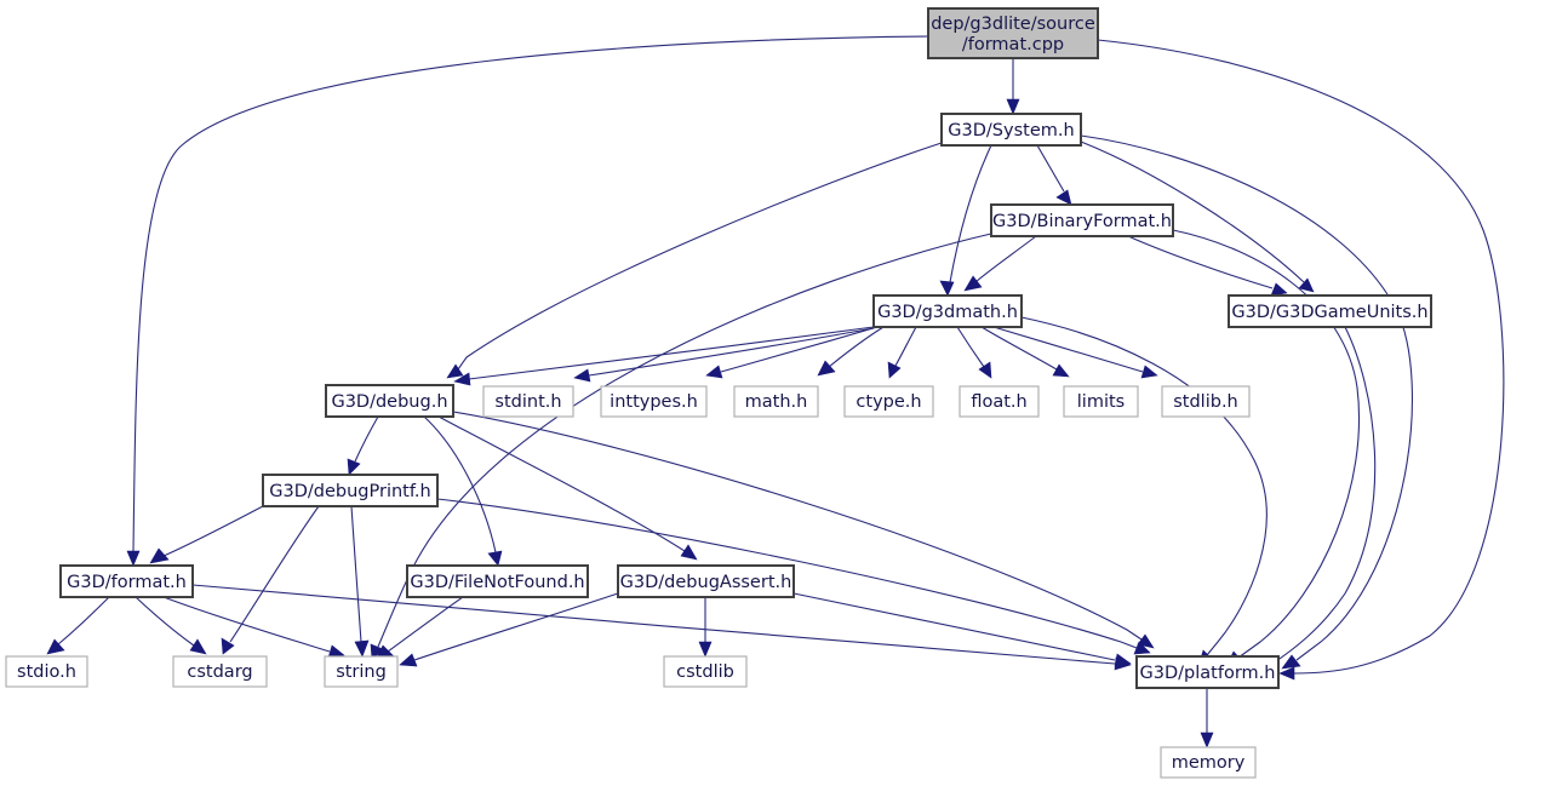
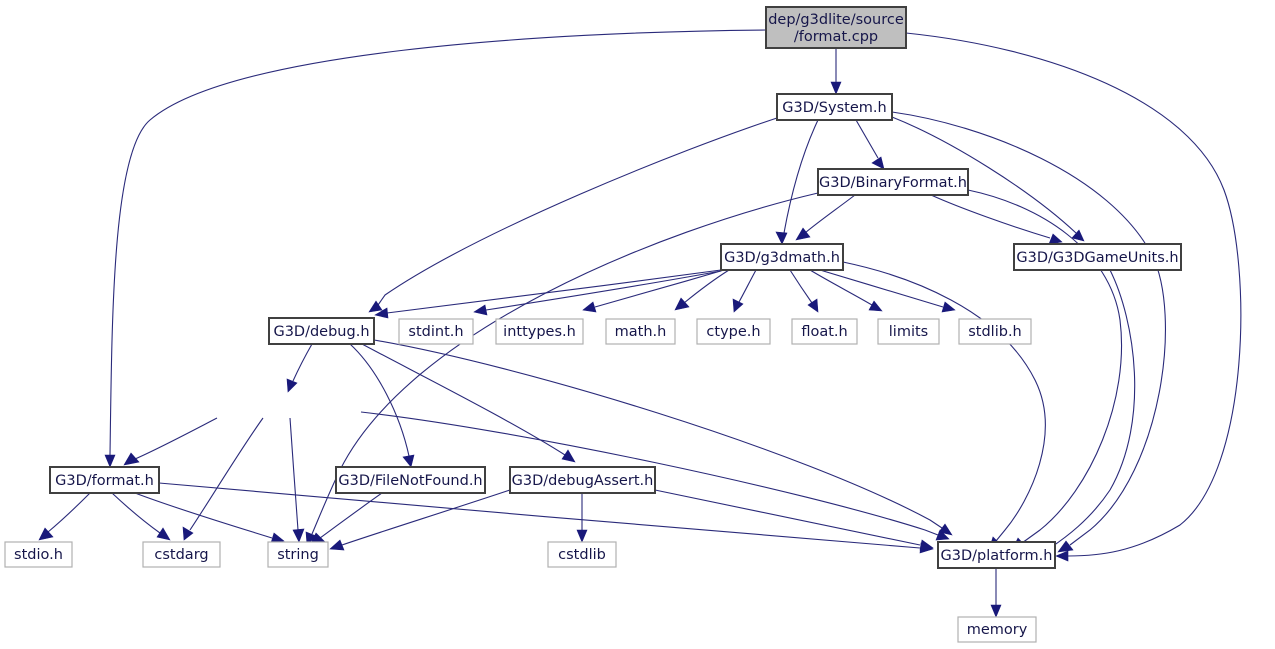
  dep/g3dlite/source
  /format.cpp
  G3D/System.h
  G3D/BinaryFormat.h
  G3D/g3dmath.h
  G3D/G3DGameUnits.h
  G3D/debug.h
  stdint.h
  inttypes.h
  math.h
  ctype.h
  float.h
  limits
  stdlib.h
- G3D/debugPrintf.h
  G3D/format.h
  G3D/FileNotFound.h
  G3D/debugAssert.h
  stdio.h
  cstdarg
  string
  cstdlib
  G3D/platform.h
  memory
